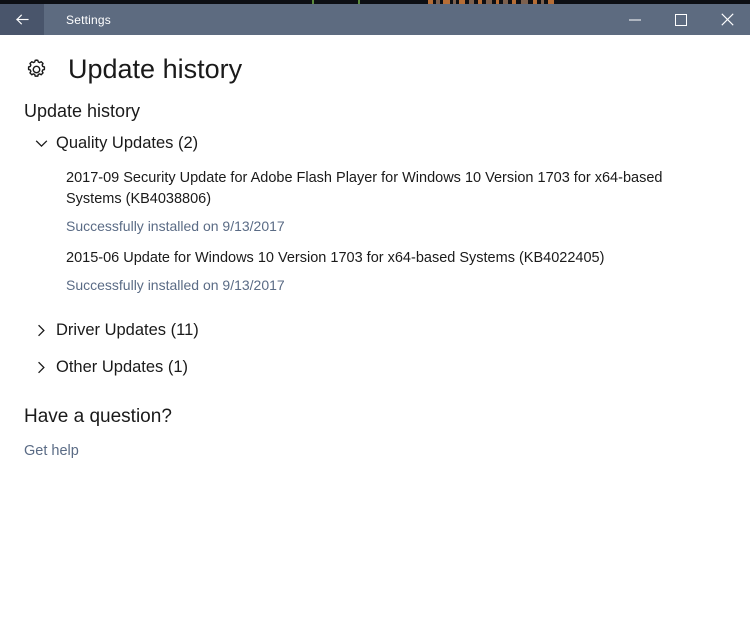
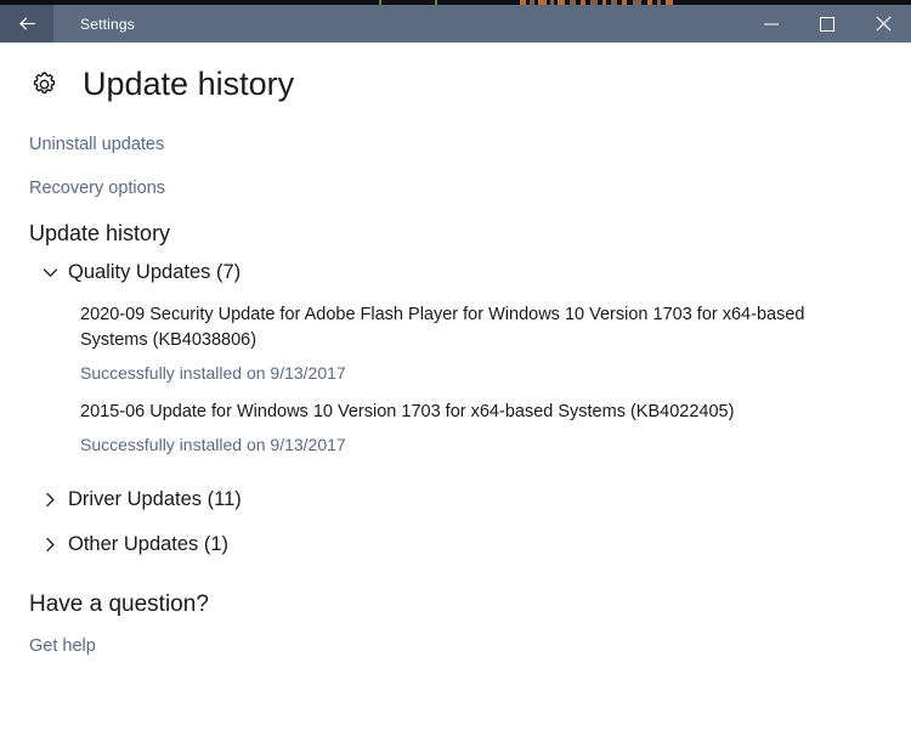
  Settings
  Update history
+ Uninstall updates
+ Recovery options
  Update history
- Quality Updates (2)
+ Quality Updates (7)
- 2017-09 Security Update for Adobe Flash Player for Windows 10 Version 1703 for x64-based Systems (KB4038806)
+ 2020-09 Security Update for Adobe Flash Player for Windows 10 Version 1703 for x64-based Systems (KB4038806)
  Successfully installed on 9/13/2017
  2015-06 Update for Windows 10 Version 1703 for x64-based Systems (KB4022405)
  Successfully installed on 9/13/2017
  Driver Updates (11)
  Other Updates (1)
  Have a question?
  Get help
